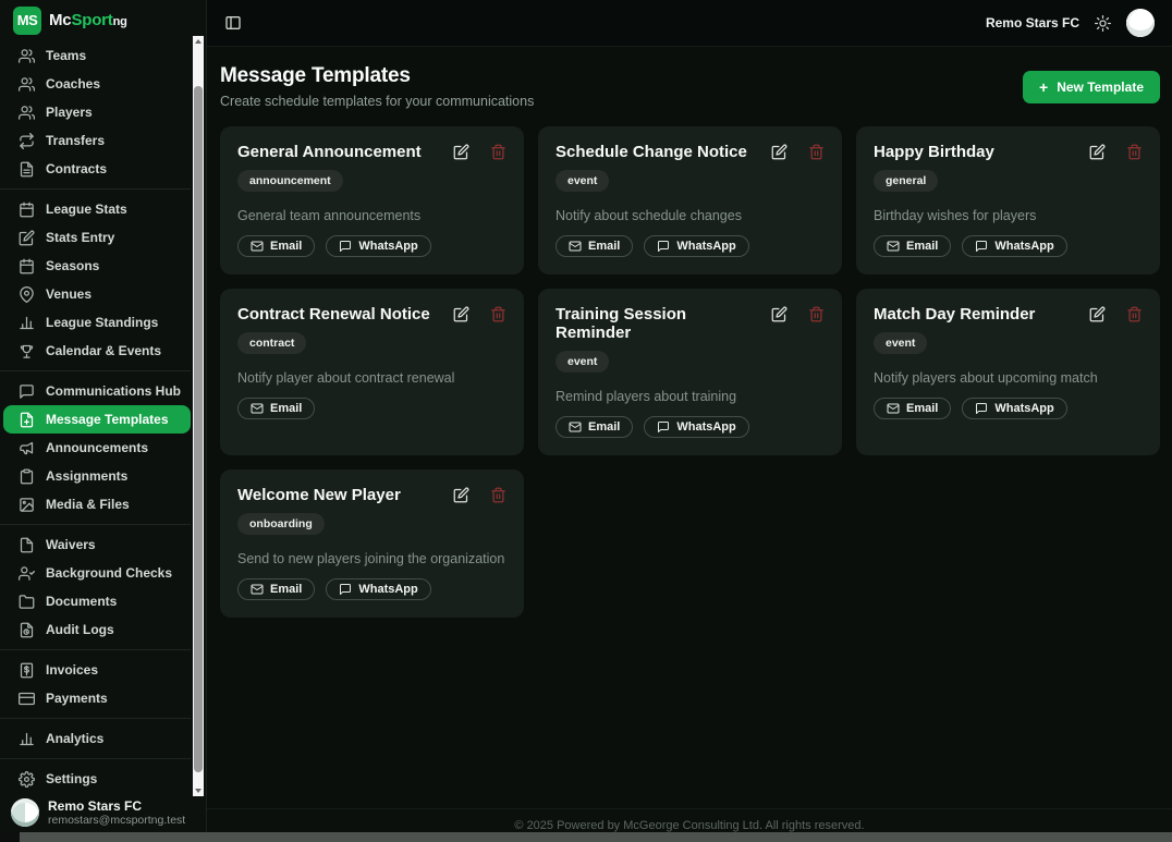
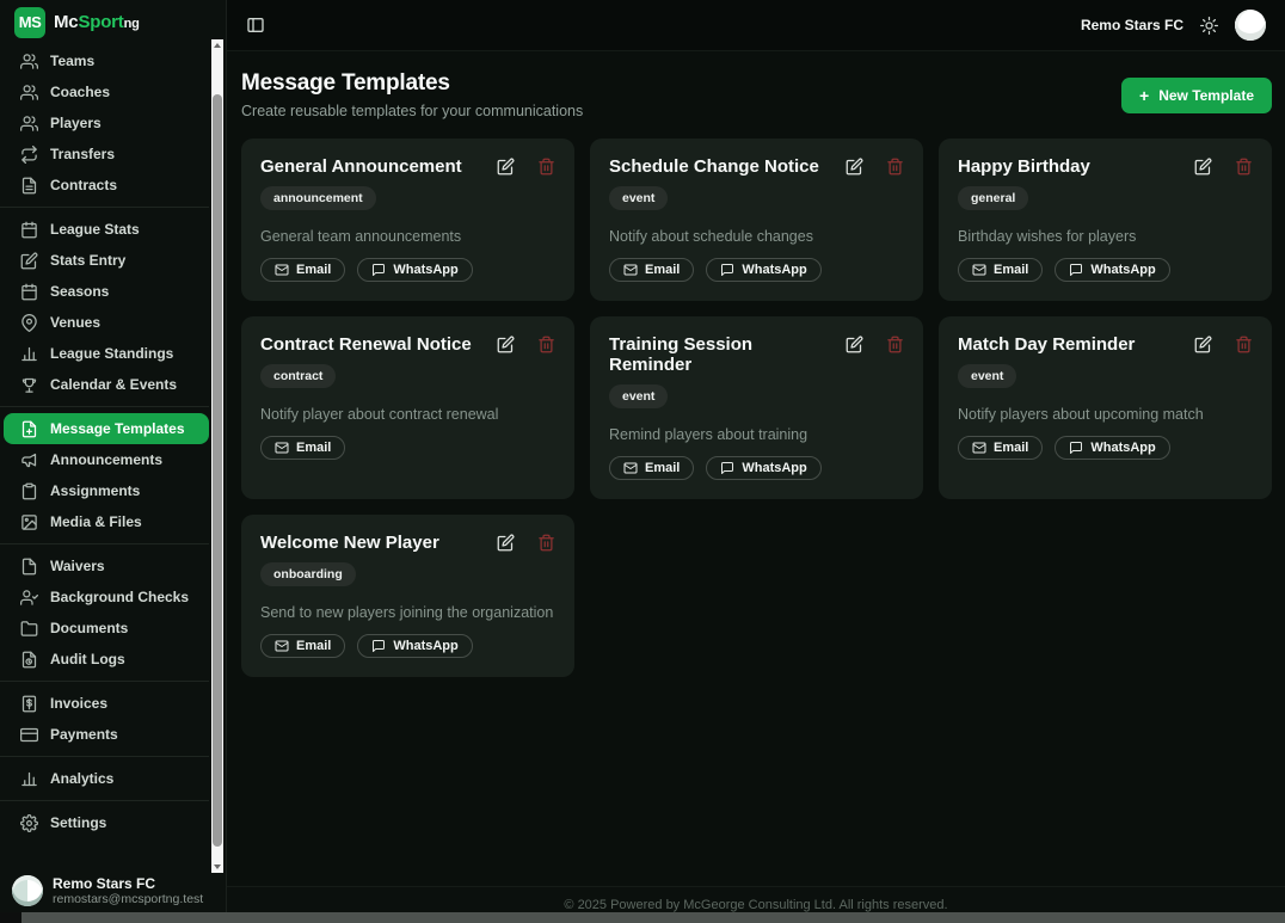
  MS
  McSportng
  Teams
  Coaches
  Players
  Transfers
  Contracts
  League Stats
  Stats Entry
  Seasons
  Venues
  League Standings
  Calendar & Events
- Communications Hub
  Message Templates
  Announcements
  Assignments
  Media & Files
  Waivers
  Background Checks
  Documents
  Audit Logs
  Invoices
  Payments
  Analytics
  Settings
  Remo Stars FC
  remostars@mcsportng.test
  Remo Stars FC
  Message Templates
- Create schedule templates for your communications
+ Create reusable templates for your communications
  +
  New Template
  General Announcement
  announcement
  General team announcements
  Email
  WhatsApp
  Schedule Change Notice
  event
  Notify about schedule changes
  Email
  WhatsApp
  Happy Birthday
  general
  Birthday wishes for players
  Email
  WhatsApp
  Contract Renewal Notice
  contract
  Notify player about contract renewal
  Email
  Training Session Reminder
  event
  Remind players about training
  Email
  WhatsApp
  Match Day Reminder
  event
  Notify players about upcoming match
  Email
  WhatsApp
  Welcome New Player
  onboarding
  Send to new players joining the organization
  Email
  WhatsApp
  © 2025 Powered by McGeorge Consulting Ltd. All rights reserved.
